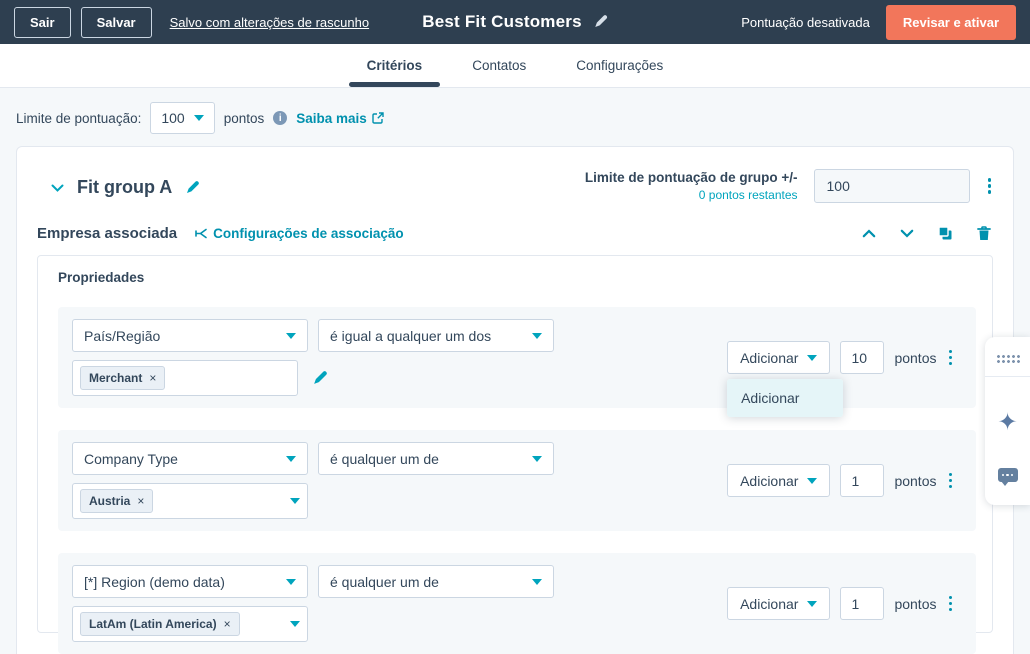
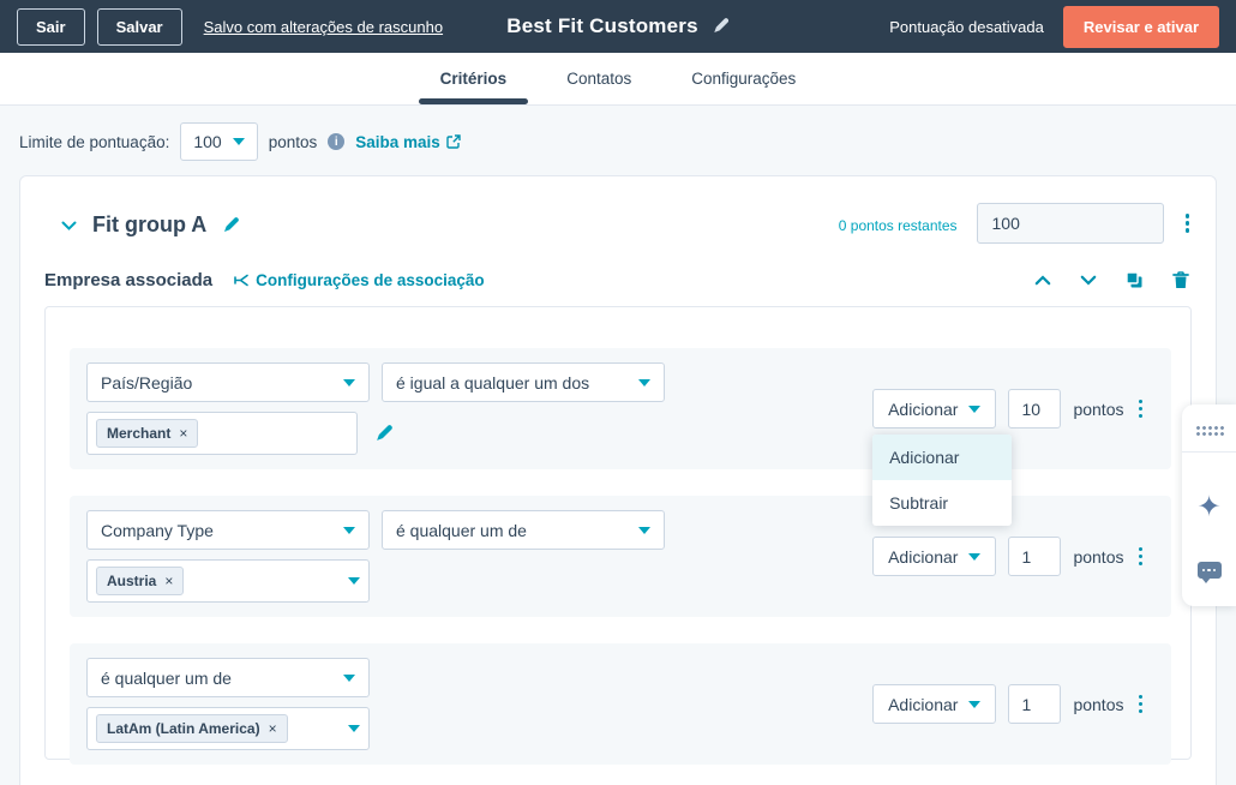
  Sair
  Salvar
  Salvo com alterações de rascunho
  Best Fit Customers
  Pontuação desativada
  Revisar e ativar
  Critérios
  Contatos
  Configurações
  Limite de pontuação:
  100
  pontos
  i
  Saiba mais
  Fit group A
- Limite de pontuação de grupo +/-
  0 pontos restantes
  100
  Empresa associada
  Configurações de associação
- Propriedades
  País/Região
  é igual a qualquer um dos
  Merchant
  ×
  Adicionar
  Adicionar
+ Subtrair
  10
  pontos
  Company Type
  é qualquer um de
  Austria
  ×
  Adicionar
  1
  pontos
- [*] Region (demo data)
  é qualquer um de
  LatAm (Latin America)
  ×
  Adicionar
  1
  pontos
  ✦
